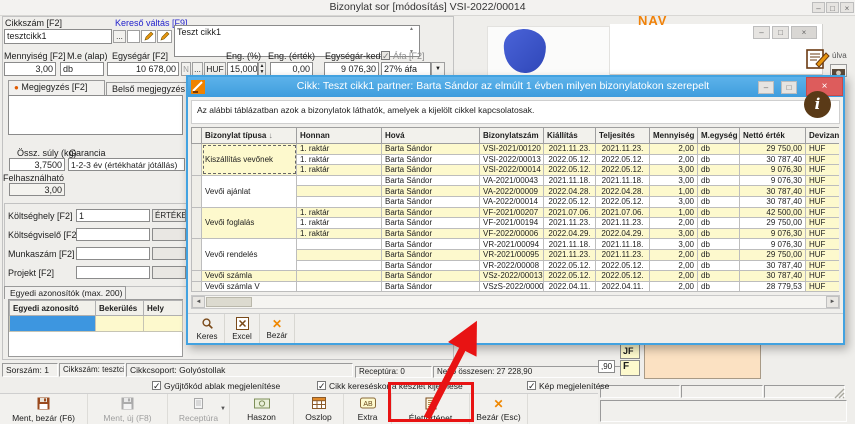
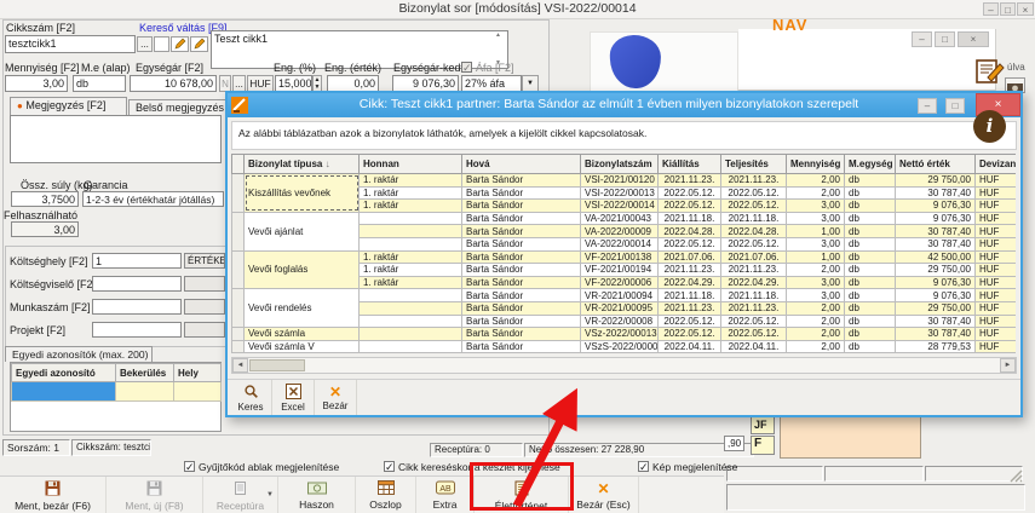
  Bizonylat sor [módosítás] VSI-2022/00014
  –
  □
  ×
  NAV
  –
  □
  ×
  úlva
  Cikkszám [F2]
  Kereső váltás [F9]
  tesztcikk1
  ...
  Teszt cikk1
  Mennyiség [F2]
  M.e (alap)
  Egységár [F2]
  Eng. (%)
  Eng. (érték)
  Egységár-ked
  ✓
  Áfa [F2]
  3,00
  db
  10 678,00
  N
  ...
  HUF
  15,000
  0,00
  9 076,30
  27% áfa
  ● Megjegyzés [F2]
  Belső megjegyzés
  Össz. súly (kg)
  Garancia
  3,7500
  1-2-3 év (értékhatár jótállás)
  Felhasználható
  3,00
  Költséghely [F2]
  Költségviselő [F2
  Munkaszám [F2]
  Projekt [F2]
  1
  ÉRTÉKE
  Egyedi azonosítók (max. 200)
  Egyedi azonosító	Bekerülés	Hely
  Sorszám: 1
  Cikkszám: tesztci
- Cikkcsoport: Golyóstollak
  Receptúra: 0
  Ne összesen: 27 228,90
  ✓
  Gyűjtőkód ablak megjelenítése
  ✓
  Cikk kereséskor a készlet kijelése
  ✓
  Kép megjelenítése
  Ment, bezár (F6)
  Ment, új (F8)
  Receptúra
  Haszon
  Oszlop
  Extra
  Élettrténet
  ✕
  Bezár (Esc)
  ,90
  JF
  F
  Cikk: Teszt cikk1 partner: Barta Sándor az elmúlt 1 évben milyen bizonylatokon szerepelt
  –
  □
  ×
  Az alábbi táblázatban azok a bizonylatok láthatók, amelyek a kijelölt cikkel kapcsolatosak.
  i
  	Bizonylat típusa ↓	Honnan	Hová	Bizonylatszám	Kiállítás	Teljesítés	Mennyiség	M.egység	Nettó érték	Devizan
  	Kiszállítás vevőnek	1. raktár	Barta Sándor	VSI-2021/00120	2021.11.23.	2021.11.23.	2,00	db	29 750,00	HUF
  1. raktár	Barta Sándor	VSI-2022/00013	2022.05.12.	2022.05.12.	2,00	db	30 787,40	HUF
  1. raktár	Barta Sándor	VSI-2022/00014	2022.05.12.	2022.05.12.	3,00	db	9 076,30	HUF
  	Vevői ajánlat		Barta Sándor	VA-2021/00043	2021.11.18.	2021.11.18.	3,00	db	9 076,30	HUF
  	Barta Sándor	VA-2022/00009	2022.04.28.	2022.04.28.	1,00	db	30 787,40	HUF
  	Barta Sándor	VA-2022/00014	2022.05.12.	2022.05.12.	3,00	db	30 787,40	HUF
- 	Vevői foglalás	1. raktár	Barta Sándor	VF-2021/00207	2021.07.06.	2021.07.06.	1,00	db	42 500,00	HUF
+ 	Vevői foglalás	1. raktár	Barta Sándor	VF-2021/00138	2021.07.06.	2021.07.06.	1,00	db	42 500,00	HUF
  1. raktár	Barta Sándor	VF-2021/00194	2021.11.23.	2021.11.23.	2,00	db	29 750,00	HUF
  1. raktár	Barta Sándor	VF-2022/00006	2022.04.29.	2022.04.29.	3,00	db	9 076,30	HUF
  	Vevői rendelés		Barta Sándor	VR-2021/00094	2021.11.18.	2021.11.18.	3,00	db	9 076,30	HUF
  	Barta Sándor	VR-2021/00095	2021.11.23.	2021.11.23.	2,00	db	29 750,00	HUF
  	Barta Sándor	VR-2022/00008	2022.05.12.	2022.05.12.	2,00	db	30 787,40	HUF
  	Vevői számla		Barta Sándor	VSz-2022/00013	2022.05.12.	2022.05.12.	2,00	db	30 787,40	HUF
  	Vevői számla V		Barta Sándor	VSzS-2022/0000	2022.04.11.	2022.04.11.	2,00	db	28 779,53	HUF
  Keres
  Excel
  ✕
  Bezár
